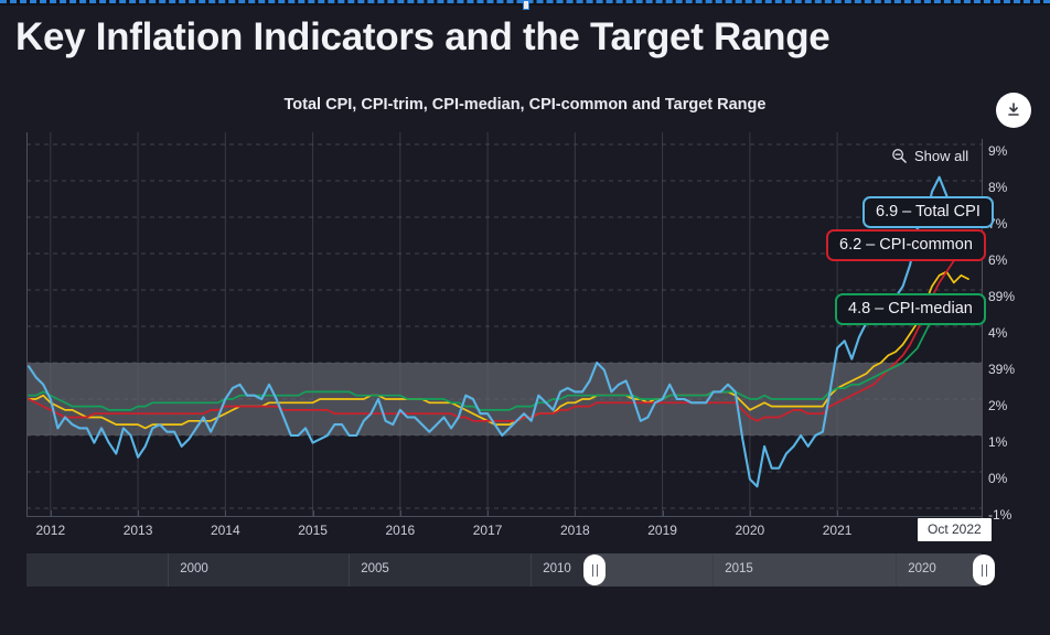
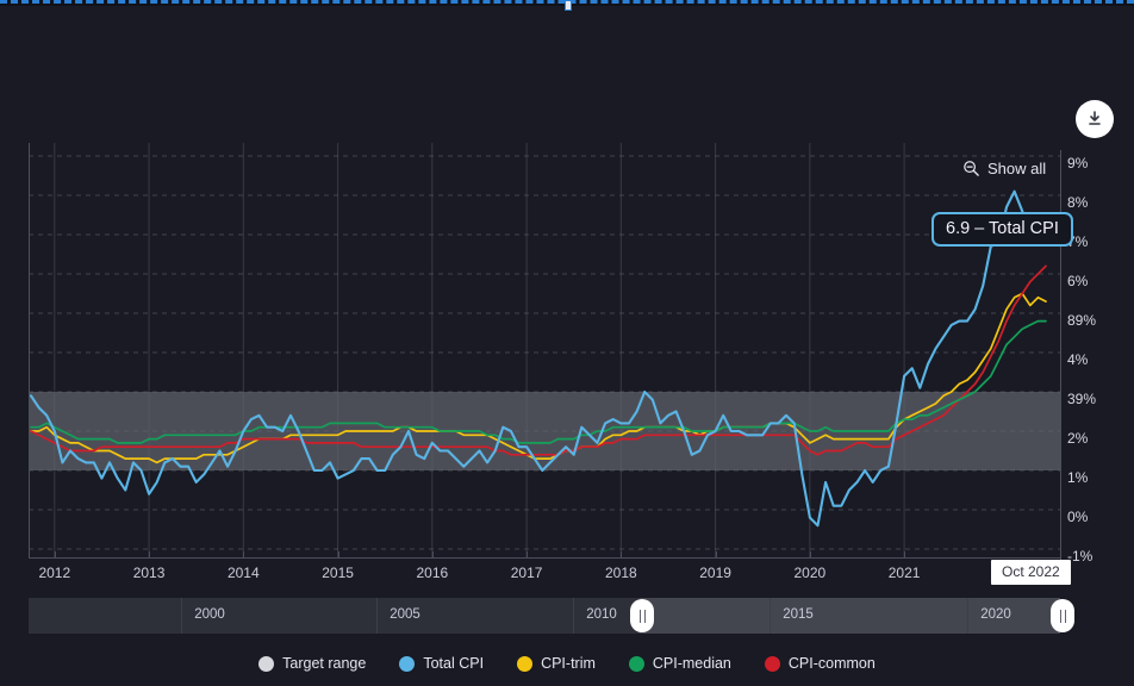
- Key Inflation Indicators and the Target Range
- Total CPI, CPI-trim, CPI-median, CPI-common and Target Range
  9%
  8%
  6%
  89%
  4%
  39%
  2%
  1%
  0%
  -1%
  Oct 2022
  2012
  2013
  2014
  2015
  2016
  2017
  2018
  2019
  2020
  2021
  Show all
  6.9 – Total CPI
- 6.2 – CPI-common
- 4.8 – CPI-median
  2000
  2005
  2010
  2015
  2020
+ Target range
+ Total CPI
+ CPI-trim
+ CPI-median
+ CPI-common
